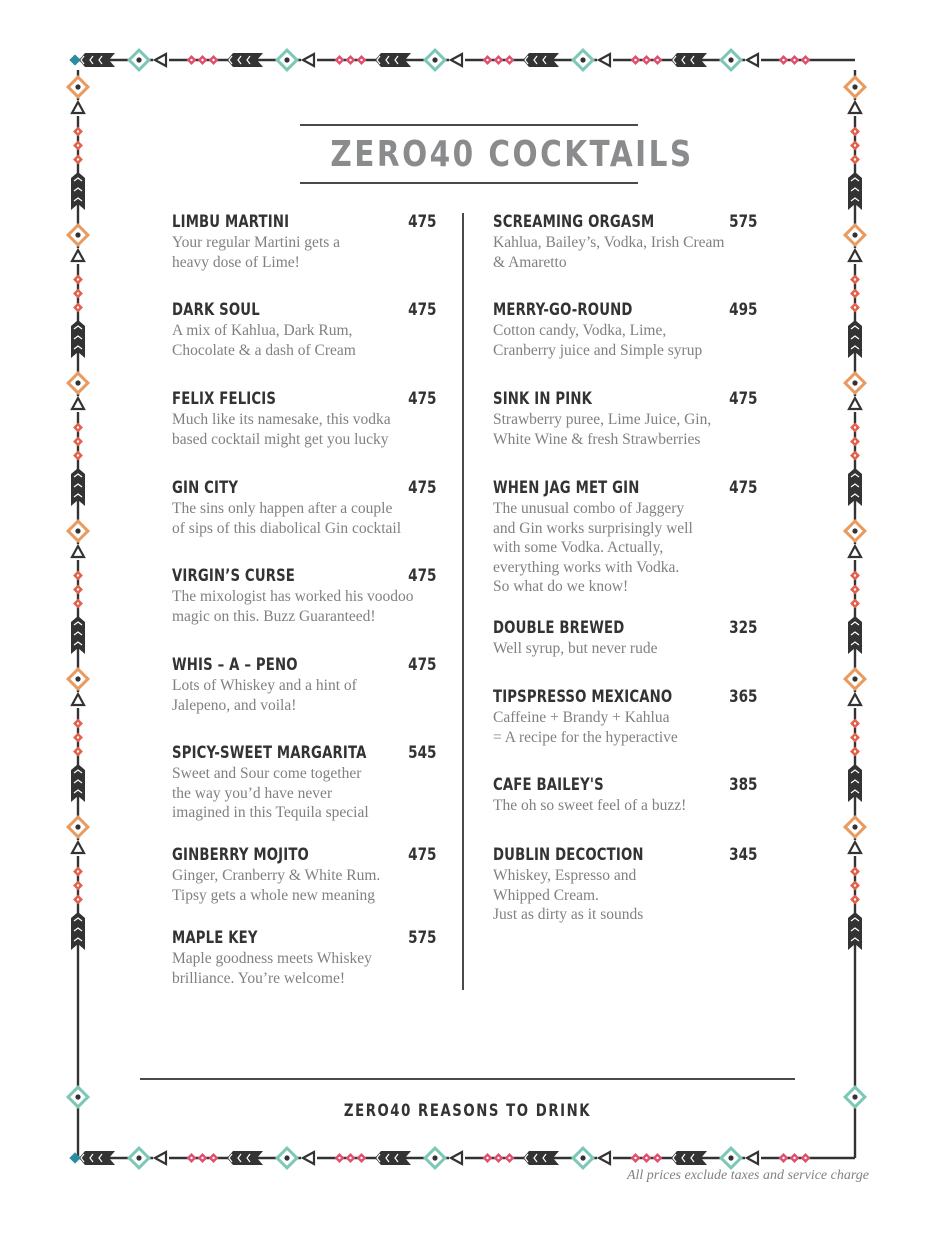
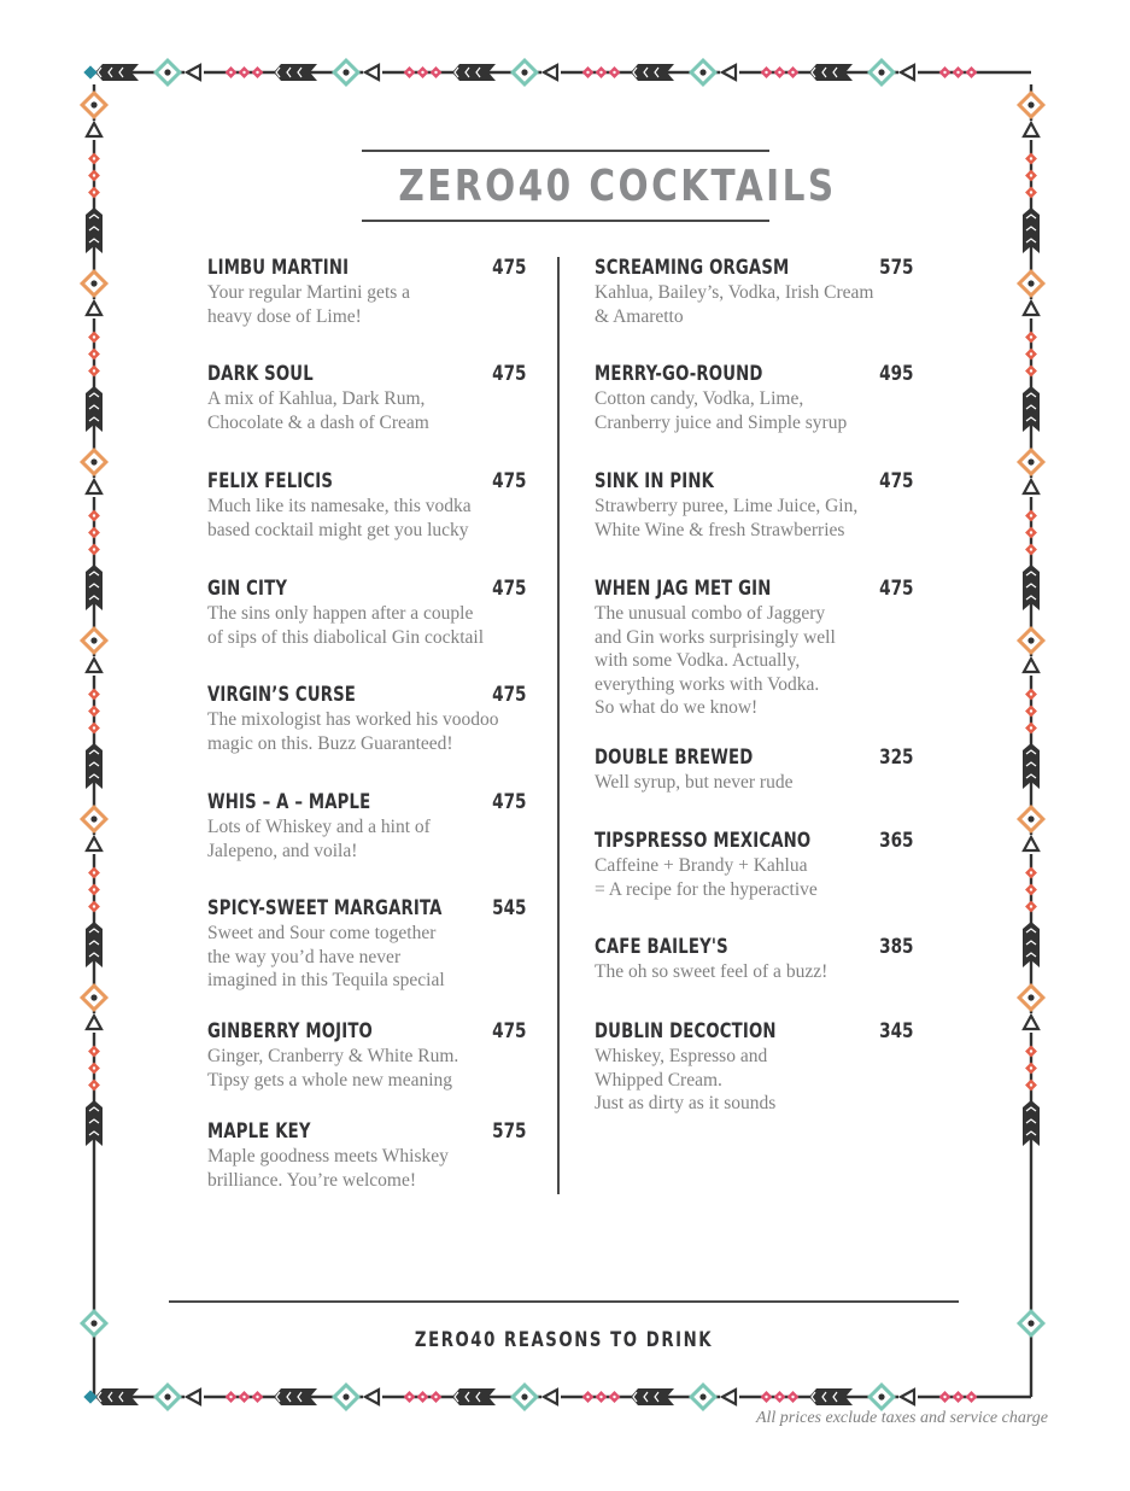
  ZERO40 COCKTAILS
  LIMBU MARTINI
  475
  Your regular Martini gets a
  heavy dose of Lime!
  DARK SOUL
  475
  A mix of Kahlua, Dark Rum,
  Chocolate & a dash of Cream
  FELIX FELICIS
  475
  Much like its namesake, this vodka
  based cocktail might get you lucky
  GIN CITY
  475
  The sins only happen after a couple
  of sips of this diabolical Gin cocktail
  VIRGIN’S CURSE
  475
  The mixologist has worked his voodoo
  magic on this. Buzz Guaranteed!
- WHIS – A – PENO
+ WHIS – A – MAPLE
  475
  Lots of Whiskey and a hint of
  Jalepeno, and voila!
  SPICY-SWEET MARGARITA
  545
  Sweet and Sour come together
  the way you’d have never
  imagined in this Tequila special
  GINBERRY MOJITO
  475
  Ginger, Cranberry & White Rum.
  Tipsy gets a whole new meaning
  MAPLE KEY
  575
  Maple goodness meets Whiskey
  brilliance. You’re welcome!
  SCREAMING ORGASM
  575
  Kahlua, Bailey’s, Vodka, Irish Cream
  & Amaretto
  MERRY-GO-ROUND
  495
  Cotton candy, Vodka, Lime,
  Cranberry juice and Simple syrup
  SINK IN PINK
  475
  Strawberry puree, Lime Juice, Gin,
  White Wine & fresh Strawberries
  WHEN JAG MET GIN
  475
  The unusual combo of Jaggery
  and Gin works surprisingly well
  with some Vodka. Actually,
  everything works with Vodka.
  So what do we know!
  DOUBLE BREWED
  325
  Well syrup, but never rude
  TIPSPRESSO MEXICANO
  365
  Caffeine + Brandy + Kahlua
  = A recipe for the hyperactive
  CAFE BAILEY'S
  385
  The oh so sweet feel of a buzz!
  DUBLIN DECOCTION
  345
  Whiskey, Espresso and
  Whipped Cream.
  Just as dirty as it sounds
  ZERO40 REASONS TO DRINK
  All prices exclude taxes and service charge
